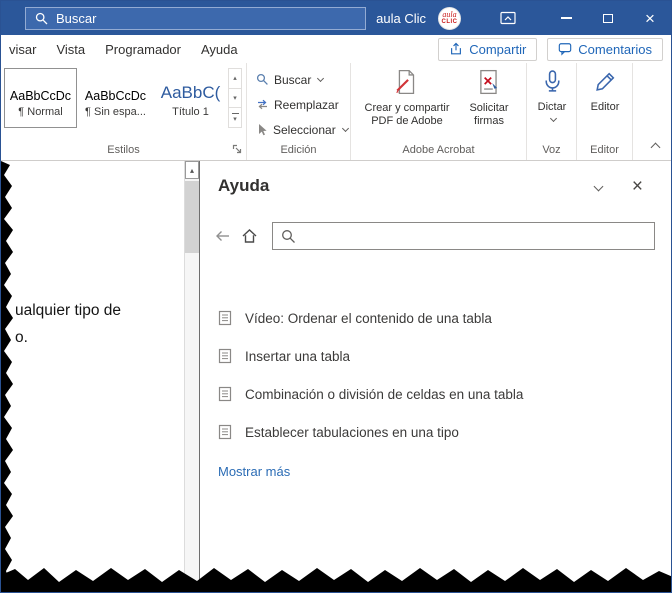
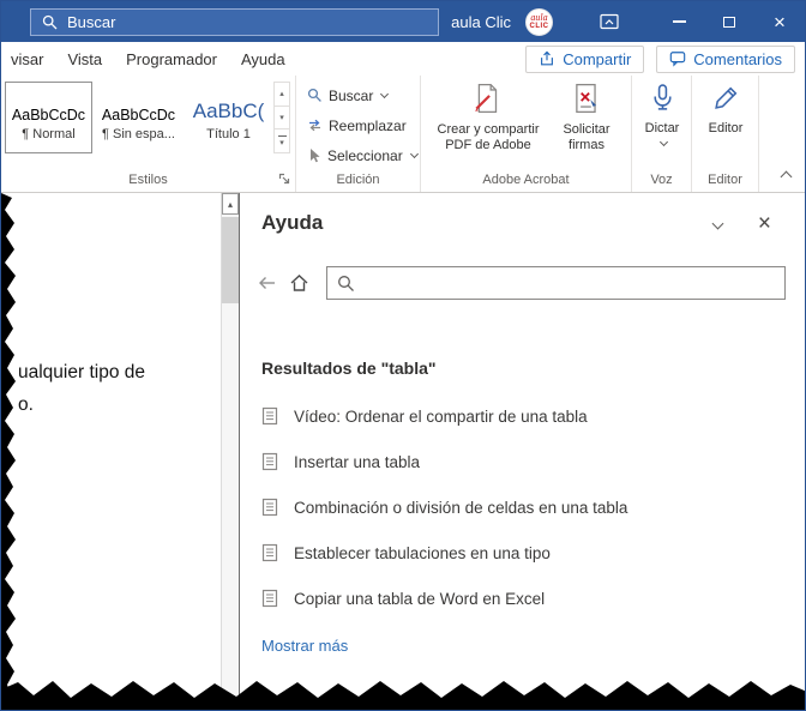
  Buscar
  aula Clic
  aula
  ×
  visar
  Vista
  Programador
  Ayuda
  Compartir
  Comentarios
  AaBbCcDc
  ¶ Normal
  AaBbCcDc
  ¶ Sin espa...
  AaBbC(
  Título 1
  Estilos
  Buscar
  Reemplazar
  Seleccionar
  Edición
  Crear y compartir
  PDF de Adobe
  Solicitar
  firmas
  Adobe Acrobat
  Dictar
  Voz
  Editor
  Editor
  ualquier tipo de
  o.
  ▴
  Ayuda
  ×
+ Resultados de "tabla"
- Vídeo: Ordenar el contenido de una tabla
+ Vídeo: Ordenar el compartir de una tabla
  Insertar una tabla
  Combinación o división de celdas en una tabla
  Establecer tabulaciones en una tipo
+ Copiar una tabla de Word en Excel
  Mostrar más
